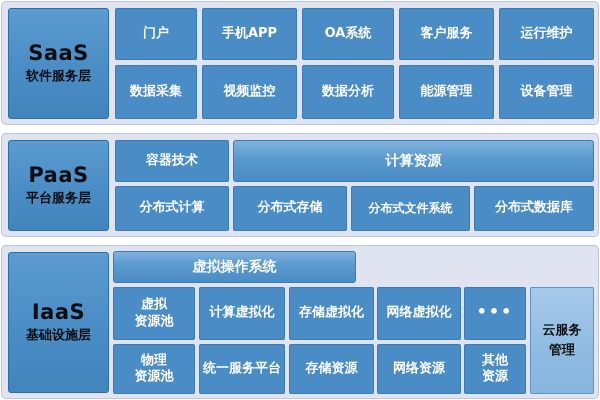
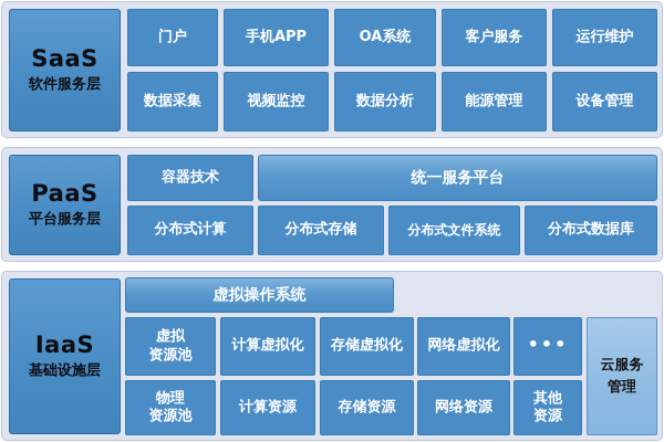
  SaaS
  软件服务层
  门户
  手机APP
  OA系统
  客户服务
  运行维护
  数据采集
  视频监控
  数据分析
  能源管理
  设备管理
  PaaS
  平台服务层
  容器技术
- 计算资源
+ 统一服务平台
  分布式计算
  分布式存储
  分布式文件系统
  分布式数据库
  IaaS
  基础设施层
  虚拟操作系统
  虚拟
  资源池
  计算虚拟化
  存储虚拟化
  网络虚拟化
  •••
  物理
  资源池
- 统一服务平台
+ 计算资源
  存储资源
  网络资源
  其他
  资源
  云服务
  管理
